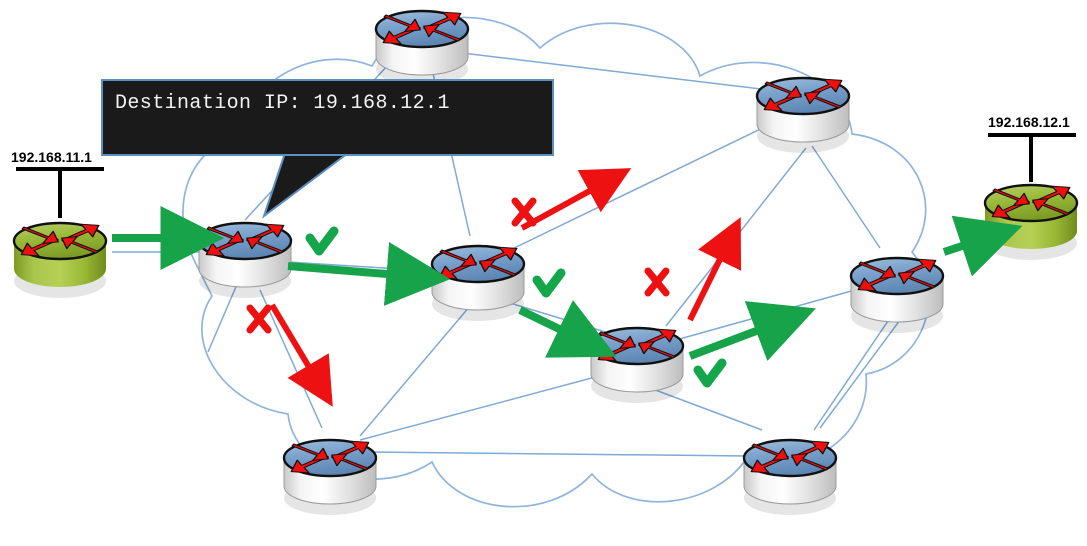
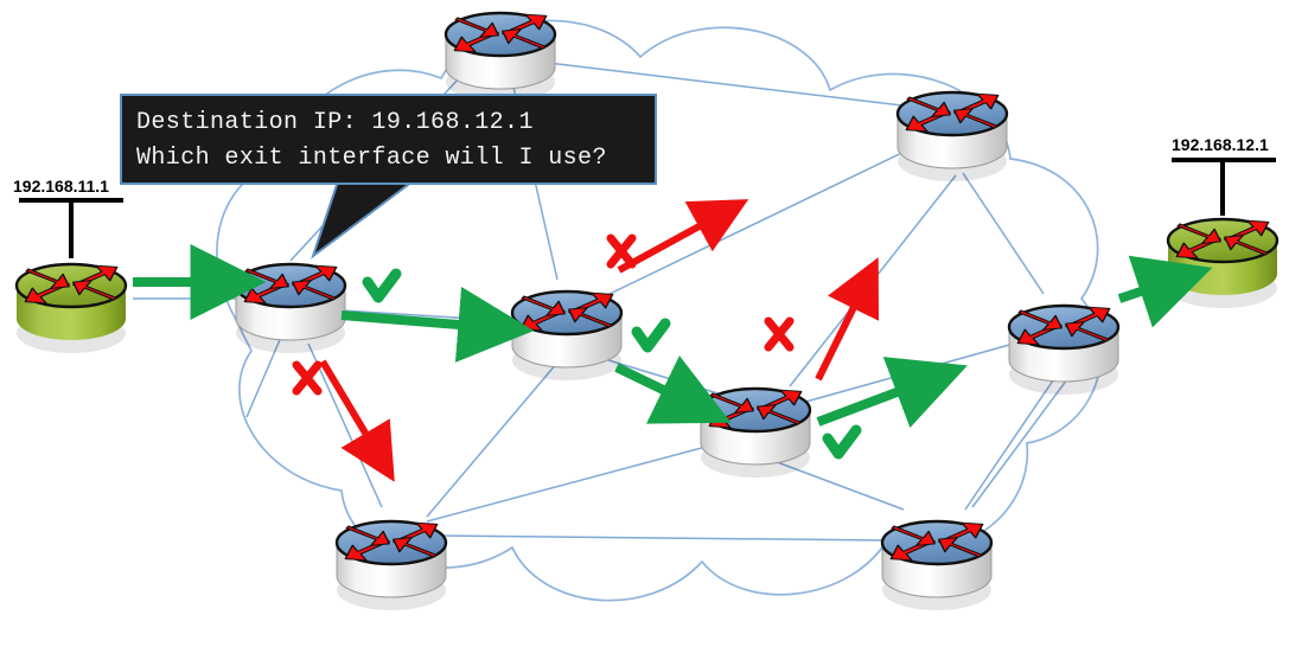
  Destination IP: 19.168.12.1
+ Which exit interface will I use?
  192.168.11.1
  192.168.12.1
